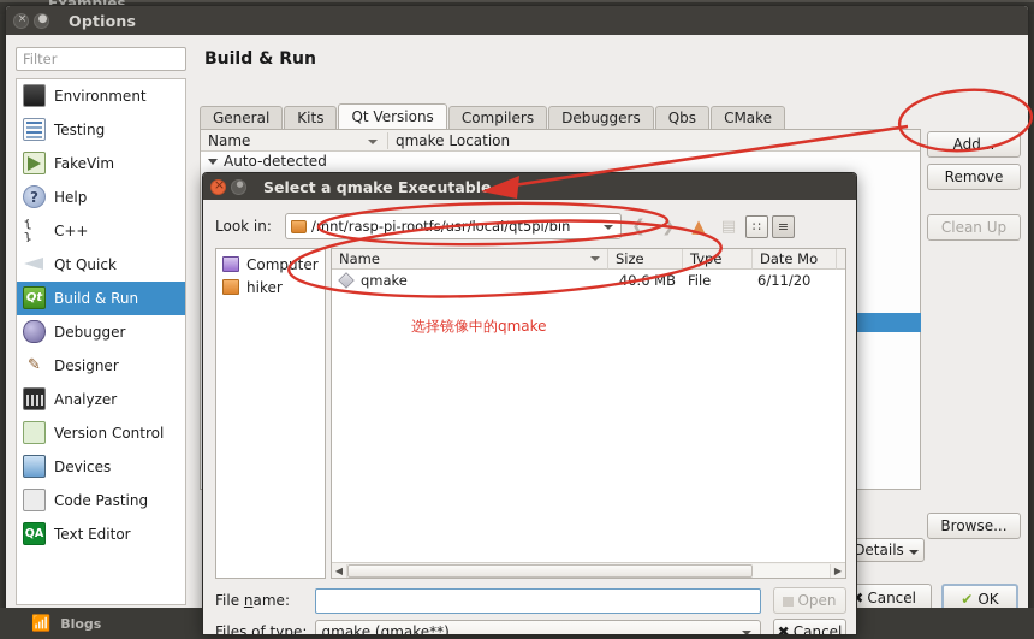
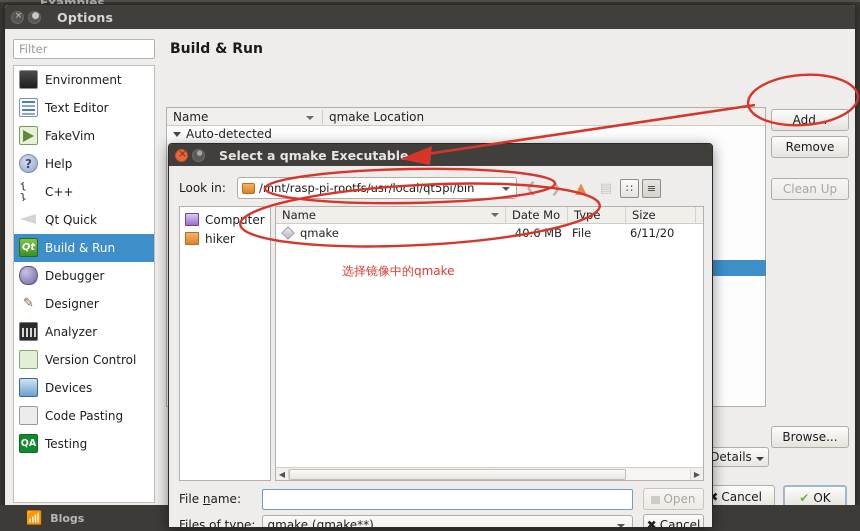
  Examples
  ×
  ●
  Options
  Filter
  Environment
- Testing
+ Text Editor
  FakeVim
  ?
  Help
  { }
  C++
  Qt Quick
  Qt
  Build & Run
  Debugger
  ✎
  Designer
  Analyzer
  Version Control
  Devices
  Code Pasting
  QA
- Text Editor
+ Testing
  Build & Run
- General
- Kits
- Qt Versions
- Compilers
- Debuggers
- Qbs
- CMake
  Name
  qmake Location
  Auto-detected
  Add...
  Remove
  Clean Up
  Browse...
  Details
  ✖ Cancel
  ✔ OK
  📶
  Blogs
  Select a qmake Executable
  Look in:
  /mnt/rasp-pi-rootfslocal/qt5pi/bin
  ❮
  ▲
  ▤
  ∷
  ≡
  Compter
  hiker
  Name
- Size
+ Date Mo
  Type
- Date Mo
+ Size
  qmake
  File
  6/11/20
  选择镜像中的qmake
  ◀
  ▶
  File name:
  Open
  Files of type:
  qmake (qmake**)
  ✖ Cancel
